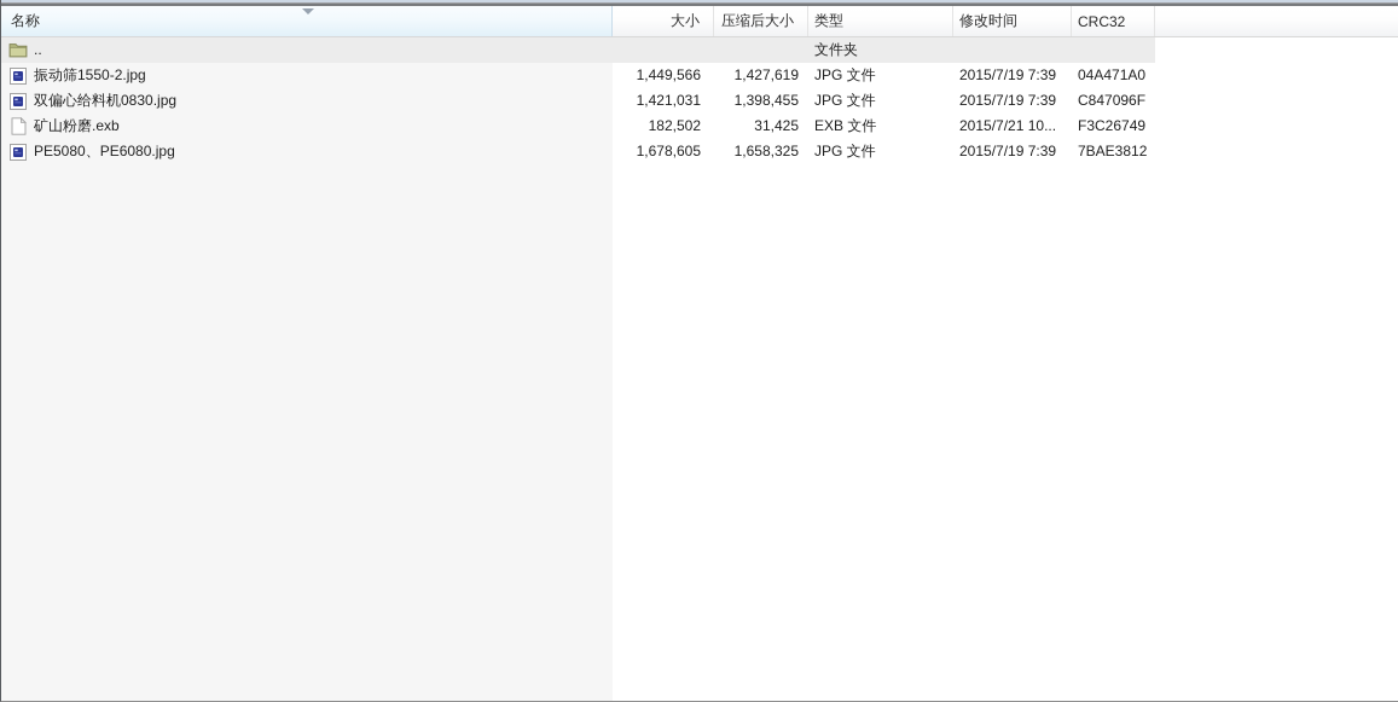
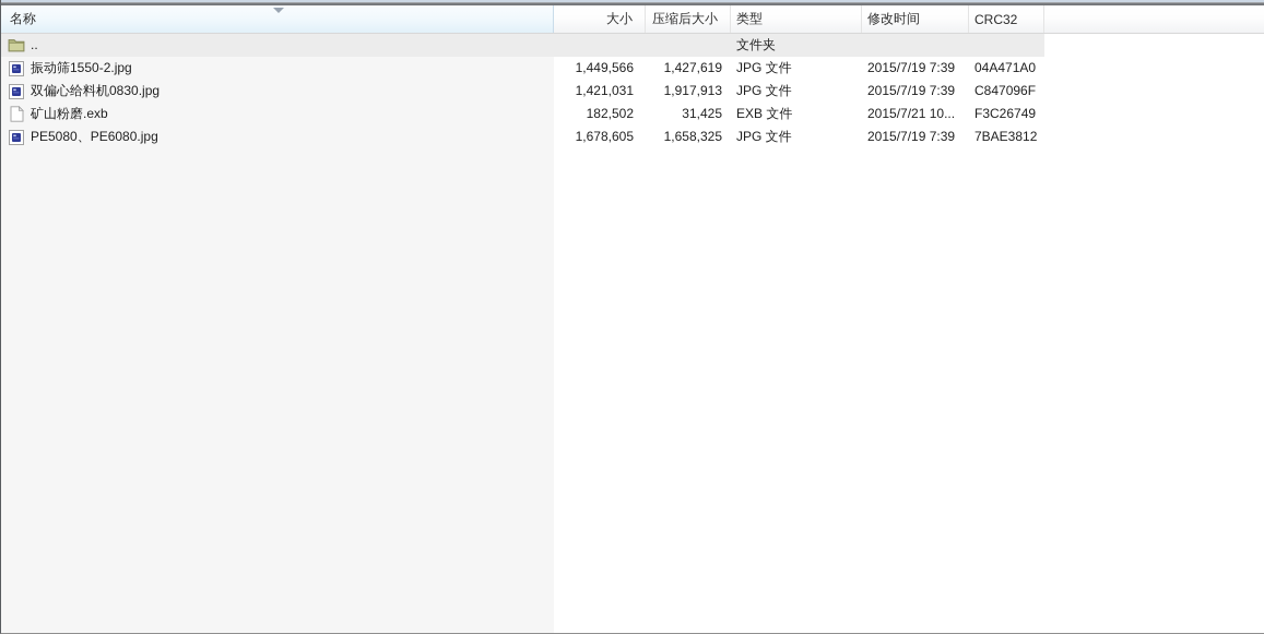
  名称
  大小
  压缩后大小
  类型
  修改时间
  CRC32
  ..
  文件夹
  振动筛1550-2.jpg
  1,449,566
  1,427,619
  JPG 文件
  2015/7/19 7:39
  04A471A0
  双偏心给料机0830.jpg
  1,421,031
- 1,398,455
+ 1,917,913
  JPG 文件
  2015/7/19 7:39
  C847096F
  矿山粉磨.exb
  182,502
  31,425
  EXB 文件
  2015/7/21 10...
  F3C26749
  PE5080、PE6080.jpg
  1,678,605
  1,658,325
  JPG 文件
  2015/7/19 7:39
  7BAE3812
